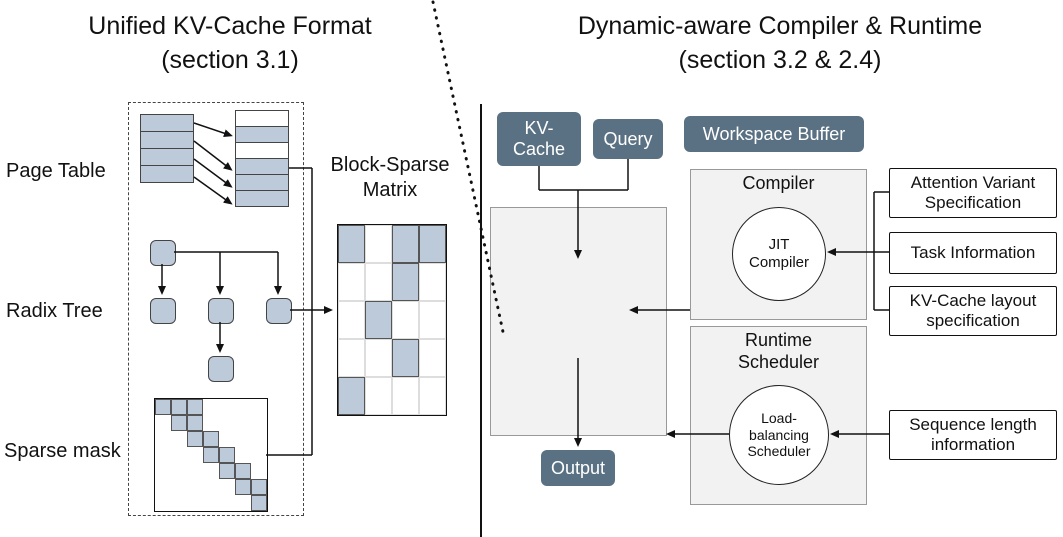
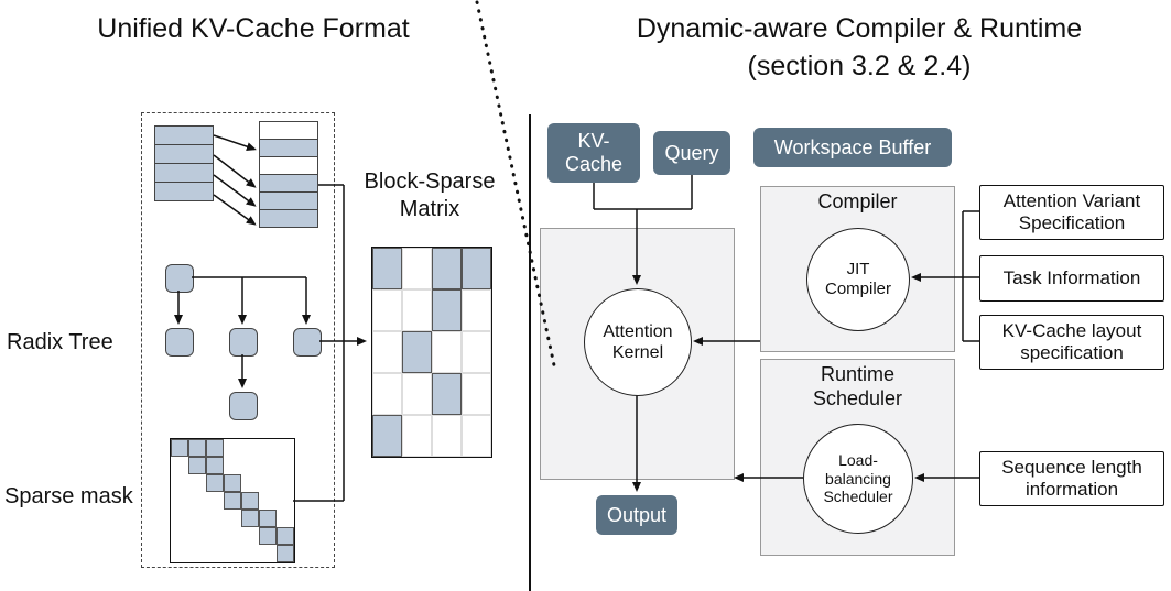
  Unified KV-Cache Format
- (section 3.1)
- Page Table
  Radix Tree
  Sparse mask
  Block-Sparse
  Matrix
  Dynamic-aware Compiler & Runtime
  (section 3.2 & 2.4)
  KV-
  Cache
  Query
  Workspace Buffer
  Output
  Compiler
  Runtime
  Scheduler
+ Attention
+ Kernel
  JIT
  Compiler
  Load-
  balancing
  Scheduler
  Attention Variant
  Specification
  Task Information
  KV-Cache layout
  specification
  Sequence length
  information
